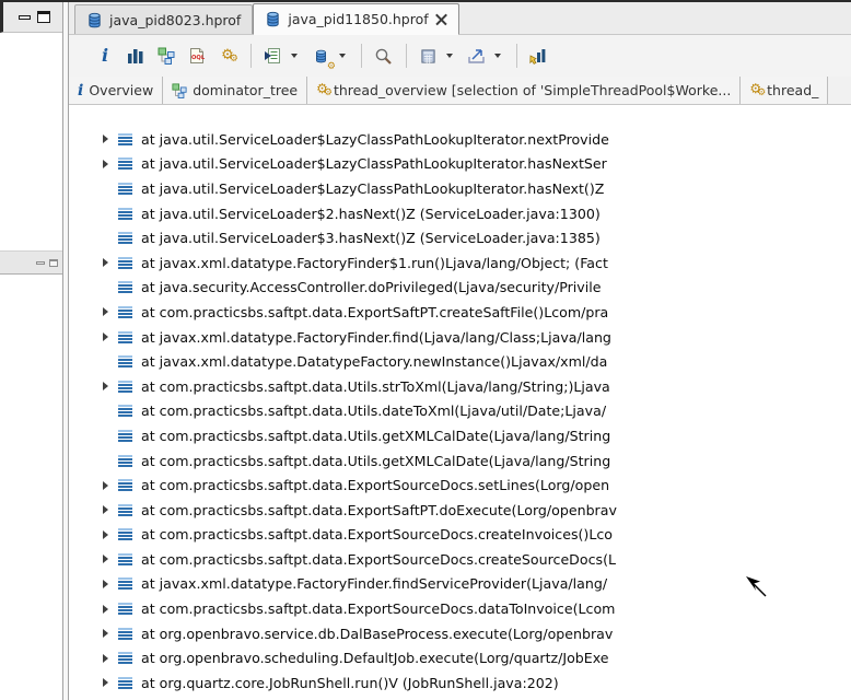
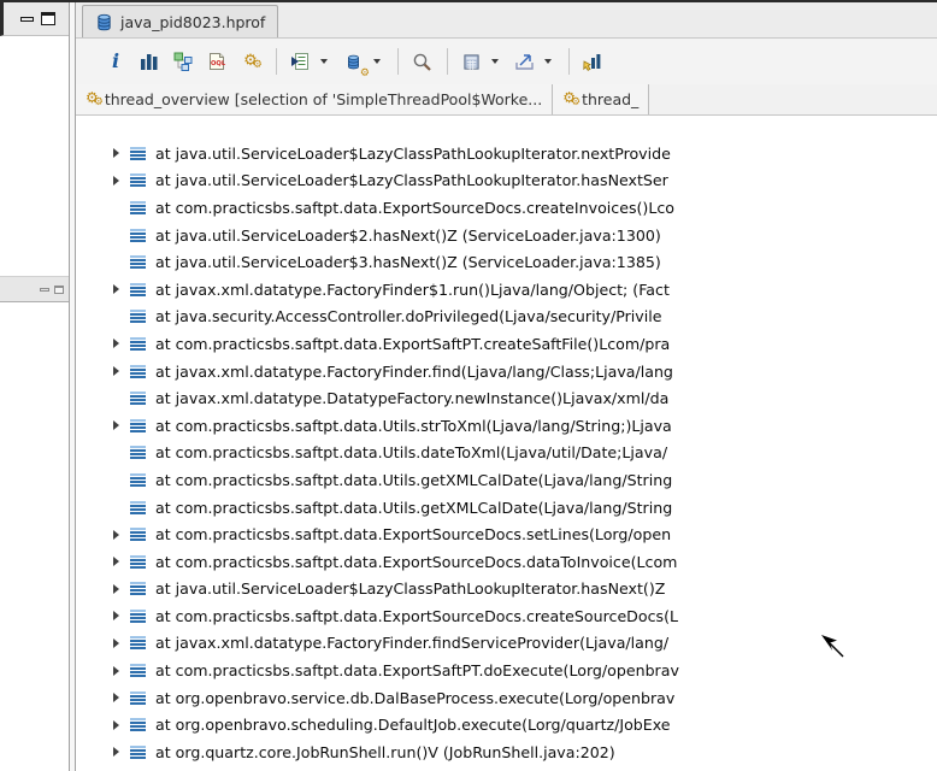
  java_pid8023.hprof
- java_pid11850.hprof
  ⚙
- Overview
- dominator_tree
  thread_overview [selection of 'SimpleThreadPool$Worke...
  thread_
  at java.util.ServiceLoader$LazyClassPathLookupIterator.nextProvide
  at java.util.ServiceLoader$LazyClassPathLookupIterator.hasNextSer
- at java.util.ServiceLoader$LazyClassPathLookupIterator.hasNext()Z
+ at com.practicsbs.saftpt.data.ExportSourceDocs.createInvoices()Lco
  at java.util.ServiceLoader$2.hasNext()Z (ServiceLoader.java:1300)
  at java.util.ServiceLoader$3.hasNext()Z (ServiceLoader.java:1385)
  at javax.xml.datatype.FactoryFinder$1.run()Ljava/lang/Object; (Fact
  at java.security.AccessController.doPrivileged(Ljava/security/Privile
  at com.practicsbs.saftpt.data.ExportSaftPT.createSaftFile()Lcom/pra
  at javax.xml.datatype.FactoryFinder.find(Ljava/lang/Class;Ljava/lang
  at javax.xml.datatype.DatatypeFactory.newInstance()Ljavax/xml/da
  at com.practicsbs.saftpt.data.Utils.strToXml(Ljava/lang/String;)Ljava
  at com.practicsbs.saftpt.data.Utils.dateToXml(Ljava/util/Date;Ljava/
  at com.practicsbs.saftpt.data.Utils.getXMLCalDate(Ljava/lang/String
  at com.practicsbs.saftpt.data.Utils.getXMLCalDate(Ljava/lang/String
  at com.practicsbs.saftpt.data.ExportSourceDocs.setLines(Lorg/open
- at com.practicsbs.saftpt.data.ExportSaftPT.doExecute(Lorg/openbrav
+ at com.practicsbs.saftpt.data.ExportSourceDocs.dataToInvoice(Lcom
- at com.practicsbs.saftpt.data.ExportSourceDocs.createInvoices()Lco
+ at java.util.ServiceLoader$LazyClassPathLookupIterator.hasNext()Z
  at com.practicsbs.saftpt.data.ExportSourceDocs.createSourceDocs(L
  at javax.xml.datatype.FactoryFinder.findServiceProvider(Ljava/lang/
- at com.practicsbs.saftpt.data.ExportSourceDocs.dataToInvoice(Lcom
+ at com.practicsbs.saftpt.data.ExportSaftPT.doExecute(Lorg/openbrav
  at org.openbravo.service.db.DalBaseProcess.execute(Lorg/openbrav
  at org.openbravo.scheduling.DefaultJob.execute(Lorg/quartz/JobExe
  at org.quartz.core.JobRunShell.run()V (JobRunShell.java:202)
